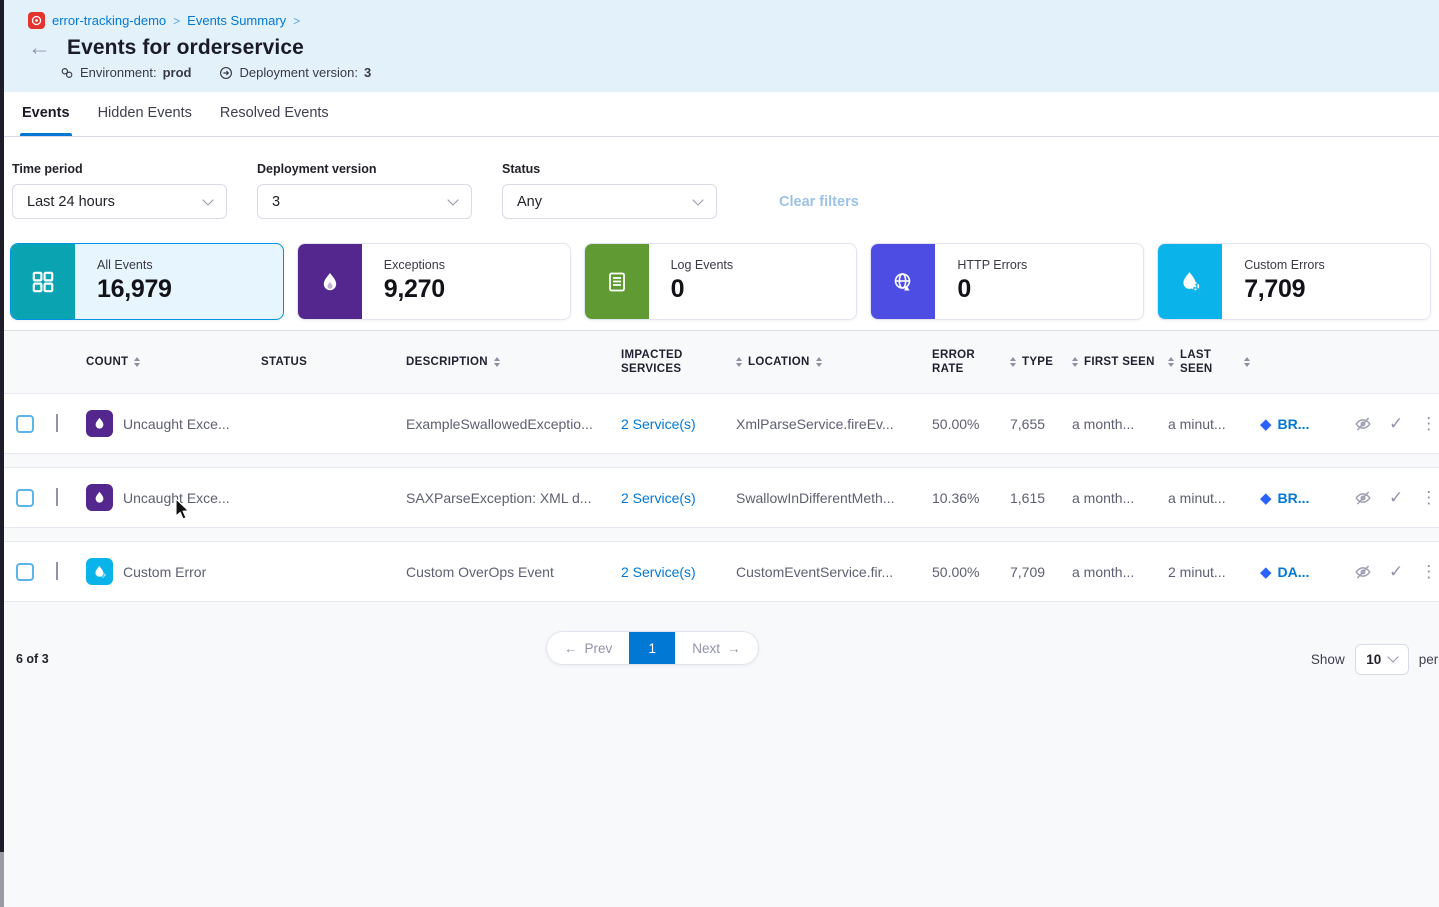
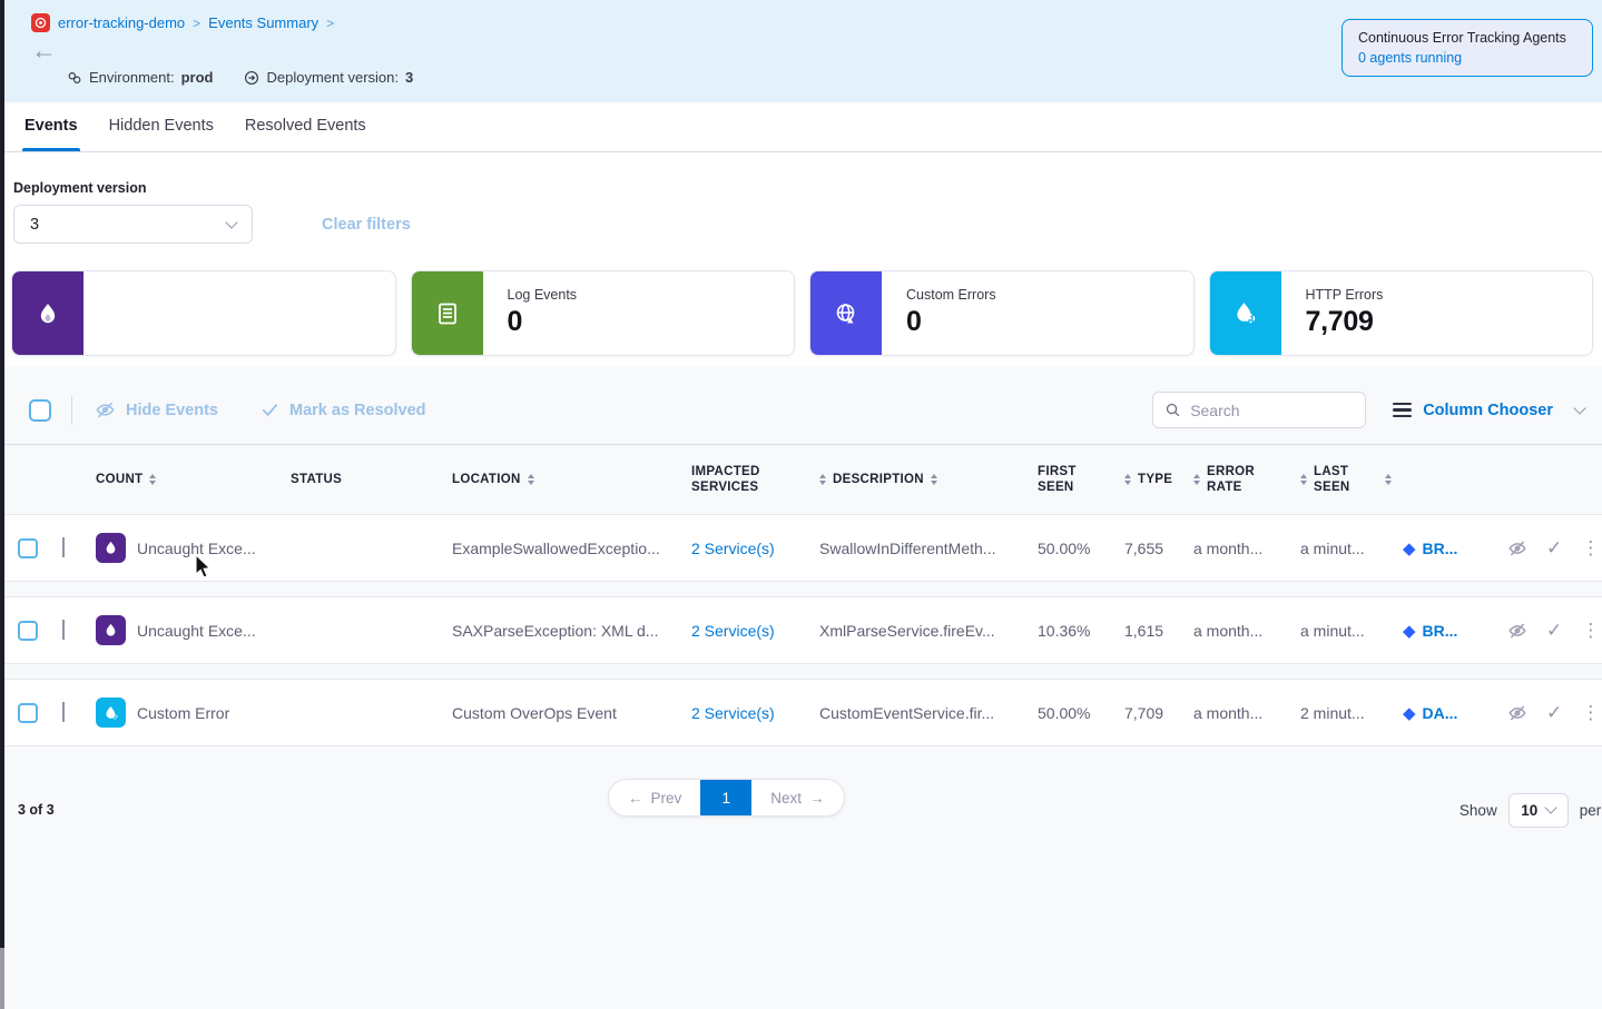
  error-tracking-demo
  >
  Events Summary
  >
  ←
- Events for orderservice
  Environment:
  prod
  Deployment version:
  3
+ Continuous Error Tracking Agents
+ 0 agents running
  Events
  Hidden Events
  Resolved Events
- Time period
- Last 24 hours
  Deployment version
  3
- Status
- Any
  Clear filters
- All Events
- 16,979
- Exceptions
- 9,270
  Log Events
  0
- HTTP Errors
+ Custom Errors
  0
- Custom Errors
+ HTTP Errors
  7,709
+ Hide Events
+ Mark as Resolved
+ Search
+ Column Chooser
  COUNT
  STATUS
- DESCRIPTION
+ LOCATION
  IMPACTED SERVICES
- LOCATION
+ DESCRIPTION
- ERROR RATE
+ FIRST SEEN
  TYPE
- FIRST SEEN
+ ERROR RATE
  LAST SEEN
  Uncaught Exce...
  ExampleSwallowedExceptio...
  2 Service(s)
- XmlParseService.fireEv...
+ SwallowInDifferentMeth...
  50.00%
  7,655
  a month...
  a minut...
  ◆
  BR...
  ✓
  ⋮
  Uncaught Exce...
  SAXParseException: XML d...
  2 Service(s)
- SwallowInDifferentMeth...
+ XmlParseService.fireEv...
  10.36%
  1,615
  a month...
  a minut...
  ◆
  BR...
  ✓
  ⋮
  Custom Error
  Custom OverOps Event
  2 Service(s)
  CustomEventService.fir...
  50.00%
  7,709
  a month...
  2 minut...
  ◆
  DA...
  ✓
  ⋮
- 6 of 3
+ 3 of 3
  ←
  Prev
  1
  Next
  →
  Show
  10
